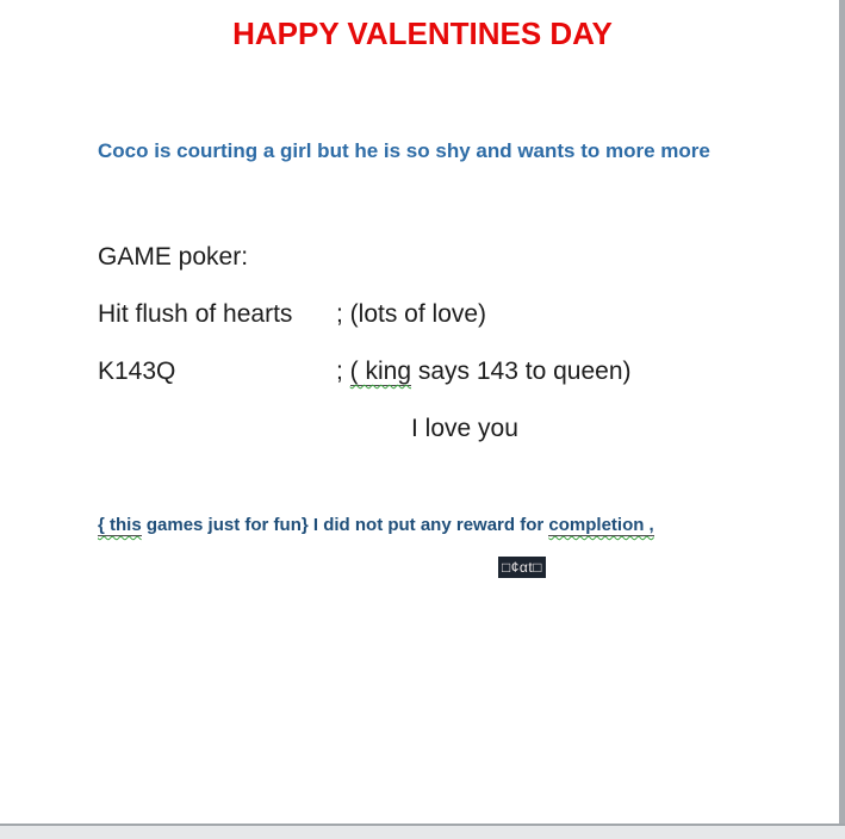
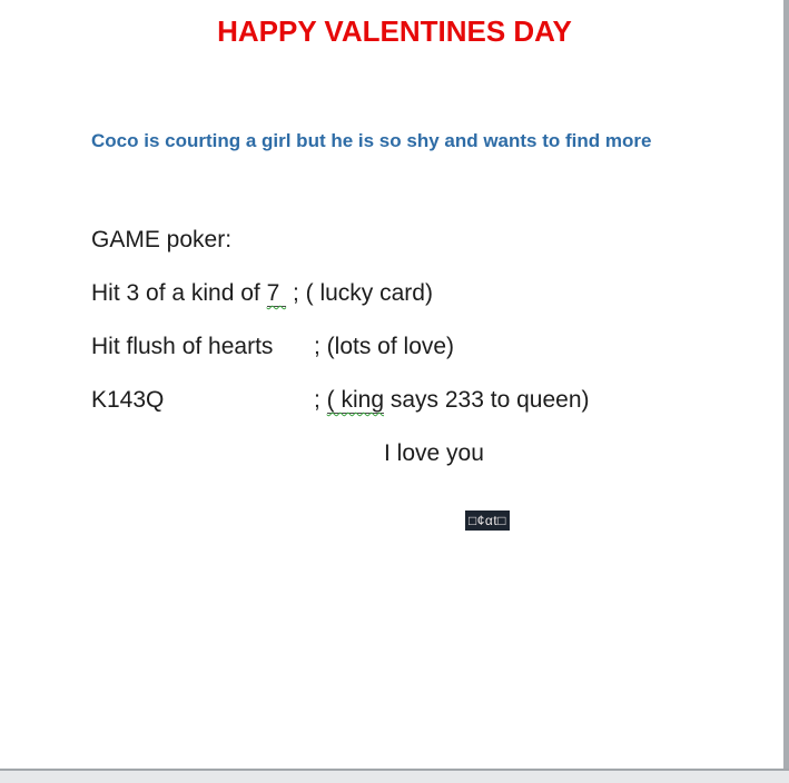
  HAPPY VALENTINES DAY
- Coco is courting a girl but he is so shy and wants to more more
+ Coco is courting a girl but he is so shy and wants to find more
  GAME poker:
+ Hit 3 of a kind of 7 ; ( lucky card)
  Hit flush of hearts ; (lots of love)
- K143Q ; ( king says 143 to queen)
+ K143Q ; ( king says 233 to queen)
  I love you
- { this games just for fun} I did not put any reward for completion ,
  □¢αt□
